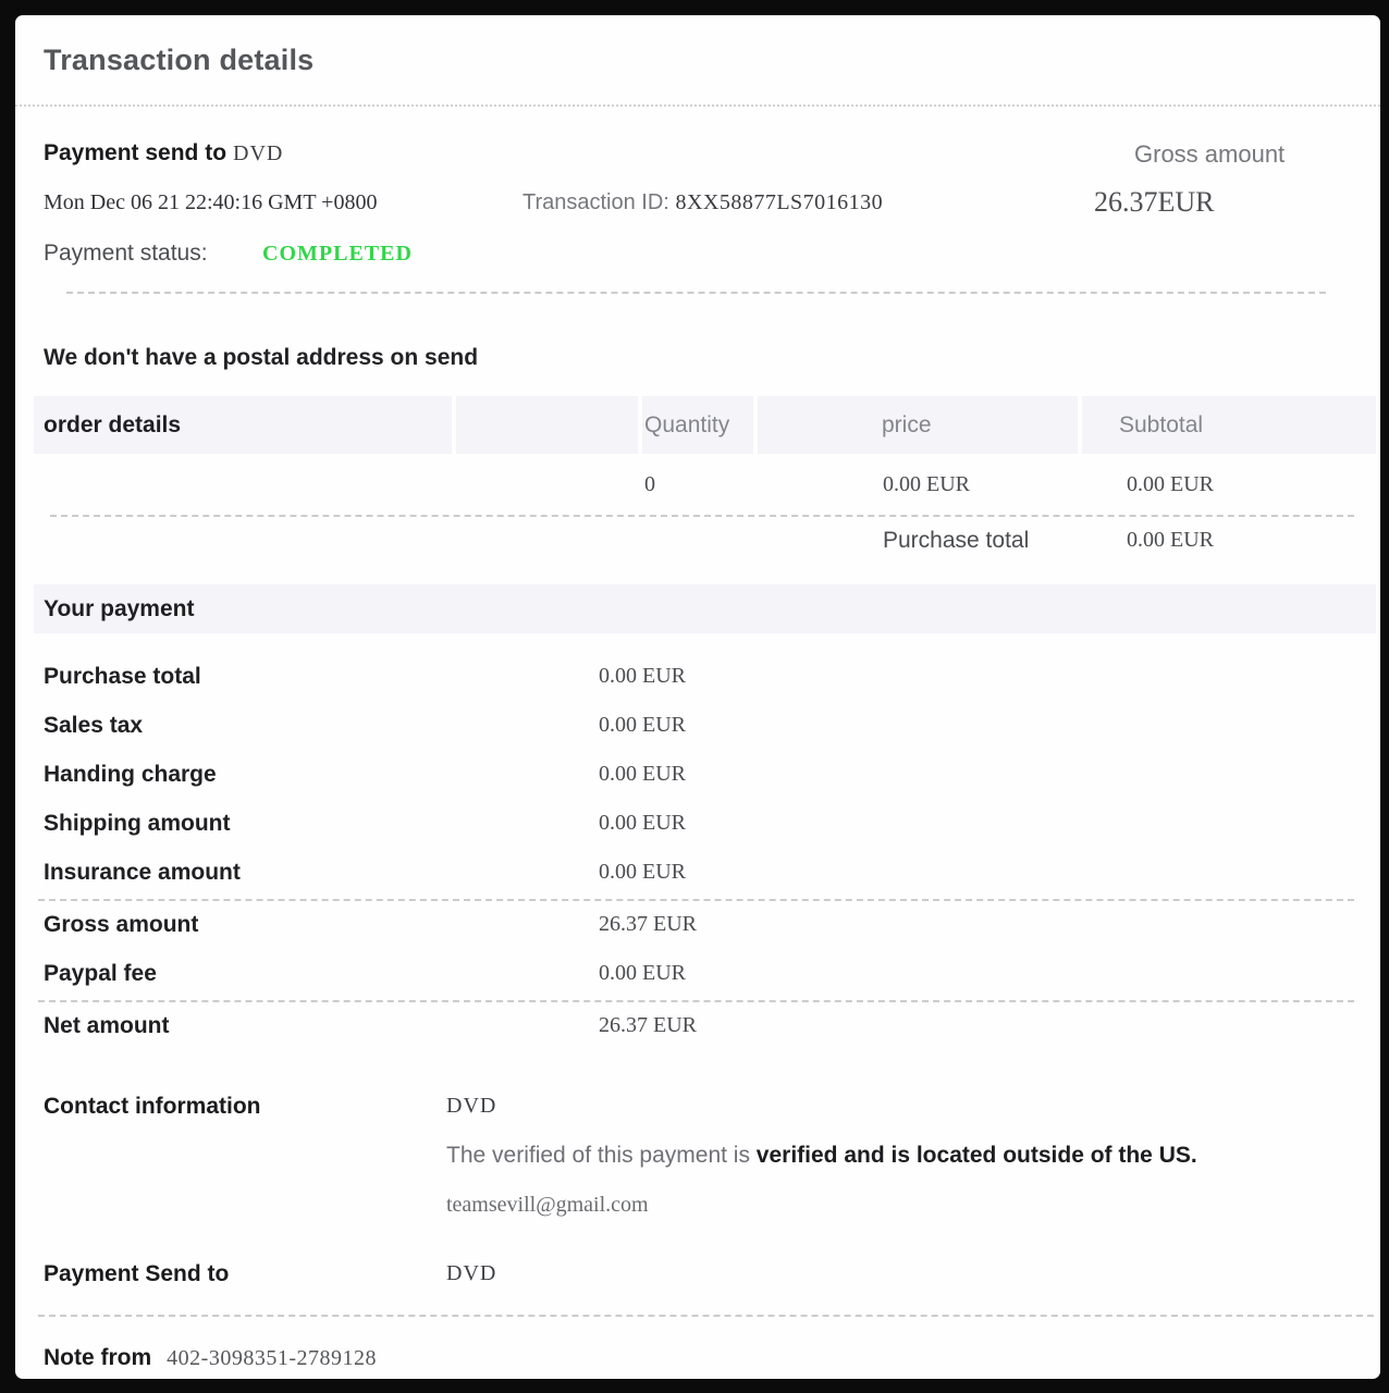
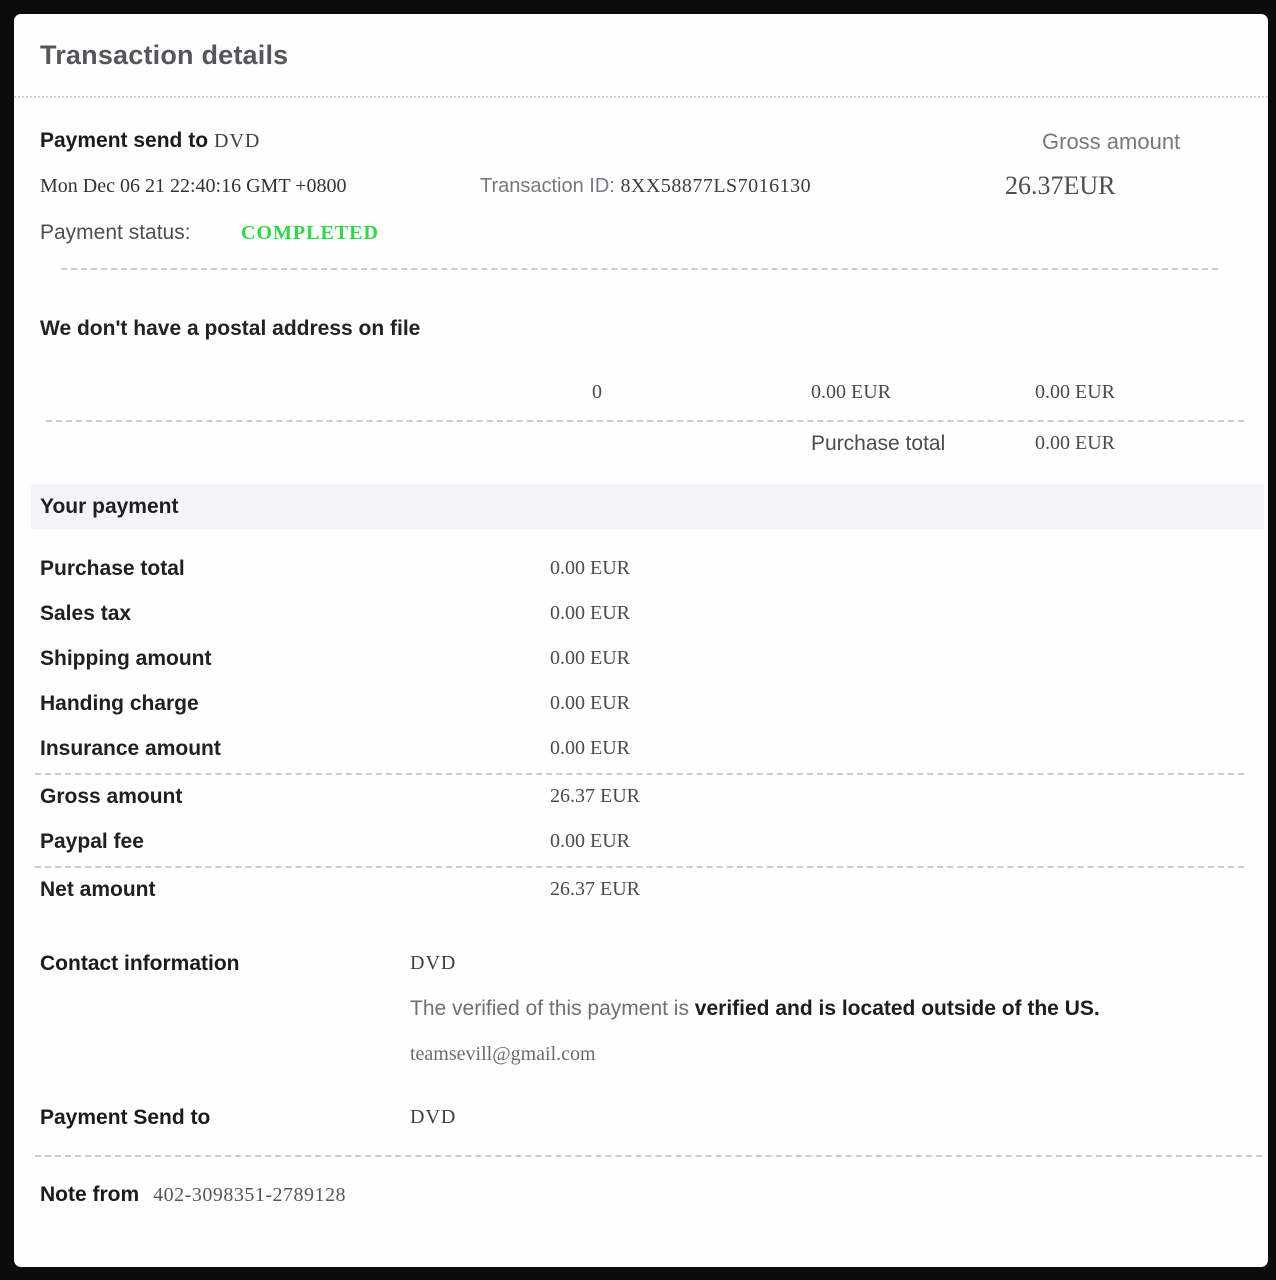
  Transaction details
  Payment send to DVD
  Gross amount
  Mon Dec 06 21 22:40:16 GMT +0800
  Transaction ID: 8XX58877LS7016130
  26.37EUR
  Payment status: COMPLETED
- We don't have a postal address on send
+ We don't have a postal address on file
- order details
- Quantity
- price
- Subtotal
  0
  0.00 EUR
  0.00 EUR
  Purchase total
  0.00 EUR
  Your payment
  Purchase total
  0.00 EUR
  Sales tax
  0.00 EUR
- Handing charge
+ Shipping amount
  0.00 EUR
- Shipping amount
+ Handing charge
  0.00 EUR
  Insurance amount
  0.00 EUR
  Gross amount
  26.37 EUR
  Paypal fee
  0.00 EUR
  Net amount
  26.37 EUR
  Contact information
  DVD
  The verified of this payment is verified and is located outside of the US.
  teamsevill@gmail.com
  Payment Send to
  DVD
  Note from 402-3098351-2789128
